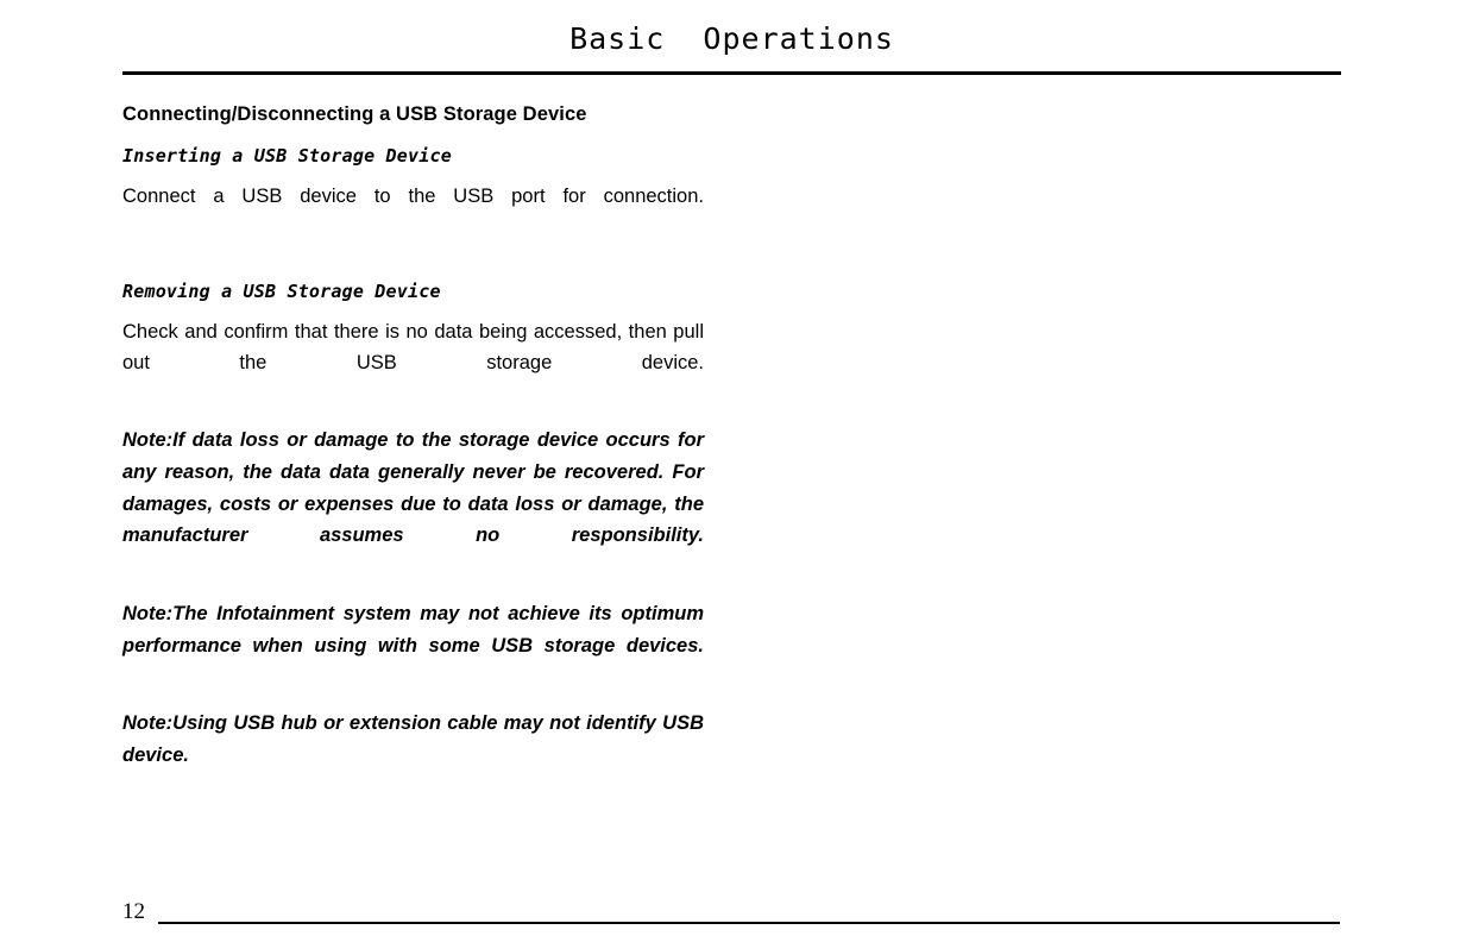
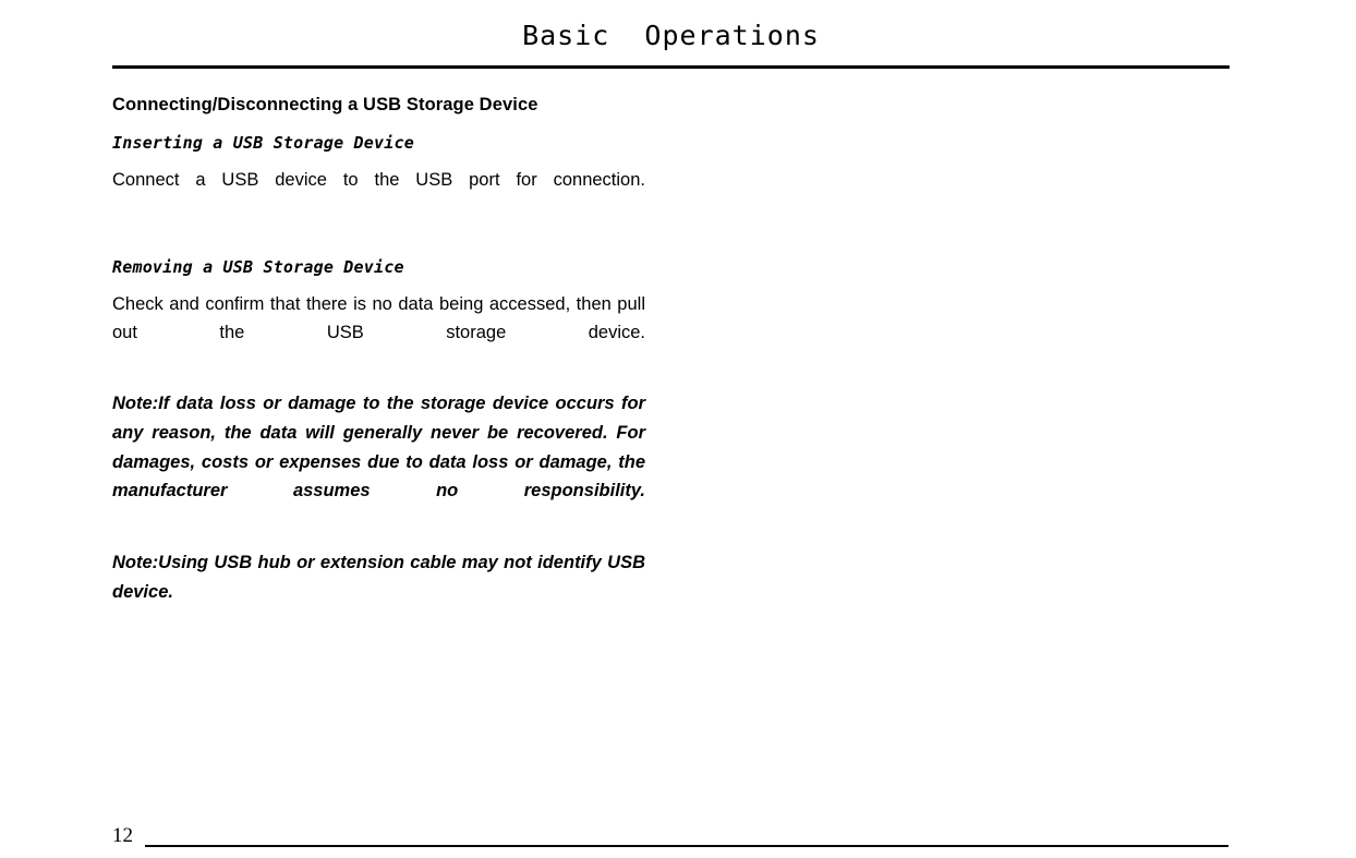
  Basic Operations
  Connecting/Disconnecting a USB Storage Device
  Inserting a USB Storage Device
  Connect a USB device to the USB port for connection.
  Removing a USB Storage Device
  Check and confirm that there is no data being accessed, then pull out the USB storage device.
- Note:If data loss or damage to the storage device occurs for any reason, the data data generally never be recovered. For damages, costs or expenses due to data loss or damage, the manufacturer assumes no responsibility.
+ Note:If data loss or damage to the storage device occurs for any reason, the data will generally never be recovered. For damages, costs or expenses due to data loss or damage, the manufacturer assumes no responsibility.
- Note:The Infotainment system may not achieve its optimum performance when using with some USB storage devices.
  Note:Using USB hub or extension cable may not identify USB device.
  12
